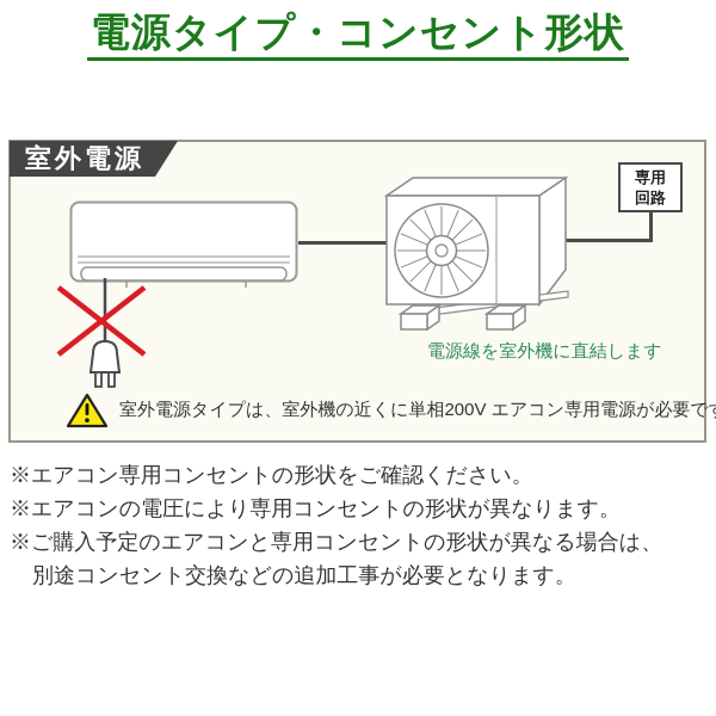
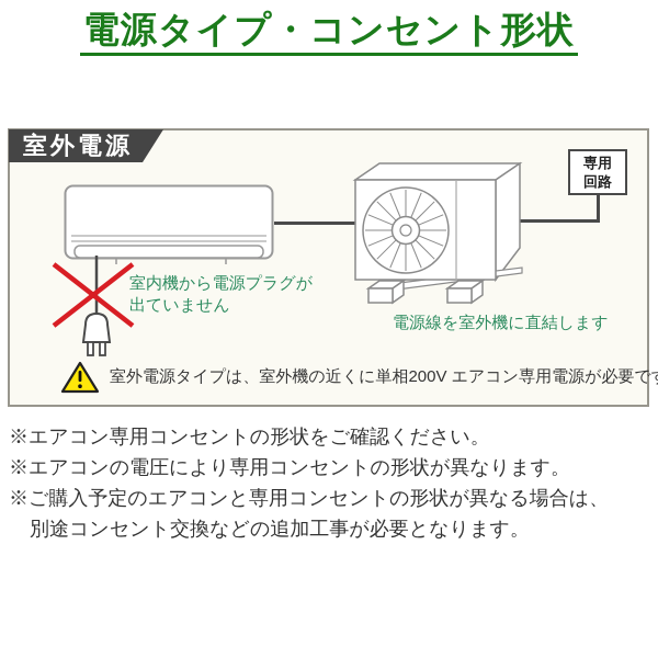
  電源タイプ・コンセント形状
  室外電源
+ 室内機から電源プラグが
+ 出ていません
  専用
  回路
  電源線を室外機に直結します
  室外電源タイプは、室外機の近くに単相200V エアコン専用電源が必要で
  ※エアコン専用コンセントの形状をご確認ください。
  ※エアコンの電圧により専用コンセントの形状が異なります。
  ※ご購入予定のエアコンと専用コンセントの形状が異なる場合は、
  別途コンセント交換などの追加工事が必要となります。
